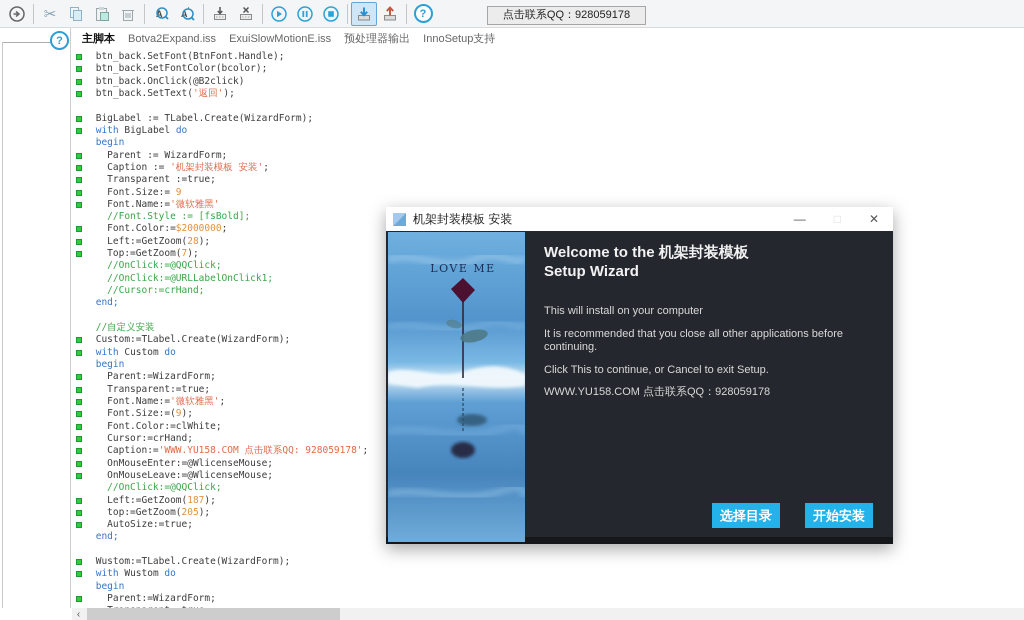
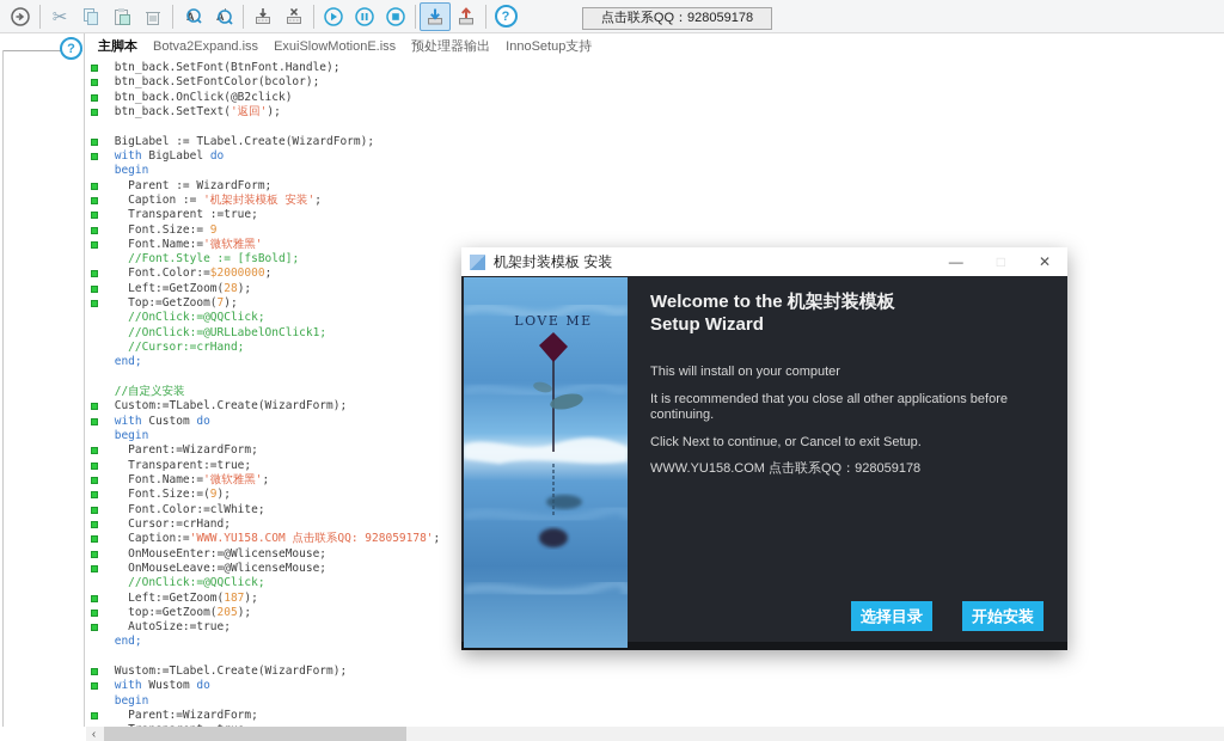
  ✂
  A
  A
  ?
  点击联系QQ：928059178
  ?
  主脚本
  Botva2Expand.iss
  ExuiSlowMotionE.iss
  预处理器输出
  InnoSetup支持
  btn_back.SetFont(BtnFont.Handle);
  btn_back.SetFontColor(bcolor);
  btn_back.OnClick(@B2click)
  btn_back.SetText('返回');
  BigLabel := TLabel.Create(WizardForm);
  with BigLabel do
  begin
  Parent := WizardForm;
  Caption := '机架封装模板 安装';
  Transparent :=true;
  Font.Size:= 9
  Font.Name:='微软雅黑'
  //Font.Style := [fsBold];
  Font.Color:=$2000000;
  Left:=GetZoom(28);
  Top:=GetZoom(7);
  //OnClick:=@QQClick;
  //OnClick:=@URLLabelOnClick1;
  //Cursor:=crHand;
  end;
  //自定义安装
  Custom:=TLabel.Create(WizardForm);
  with Custom do
  begin
  Parent:=WizardForm;
  Transparent:=true;
  Font.Name:='微软雅黑';
  Font.Size:=(9);
  Font.Color:=clWhite;
  Cursor:=crHand;
  Caption:='WWW.YU158.COM 点击联系QQ: 928059178';
  OnMouseEnter:=@WlicenseMouse;
  OnMouseLeave:=@WlicenseMouse;
  //OnClick:=@QQClick;
  Left:=GetZoom(187);
  top:=GetZoom(205);
  AutoSize:=true;
  end;
  Wustom:=TLabel.Create(WizardForm);
  with Wustom do
  begin
  Parent:=WizardForm;
  ‹
  机架封装模板 安装
  —
  □
  ✕
  LOVE ME
  Welcome to the 机架封装模板
  Setup Wizard
  This will install on your computer
  It is recommended that you close all other applications before continuing.
- Click This to continue, or Cancel to exit Setup.
+ Click Next to continue, or Cancel to exit Setup.
  WWW.YU158.COM 点击联系QQ：928059178
  选择目录
  开始安装
